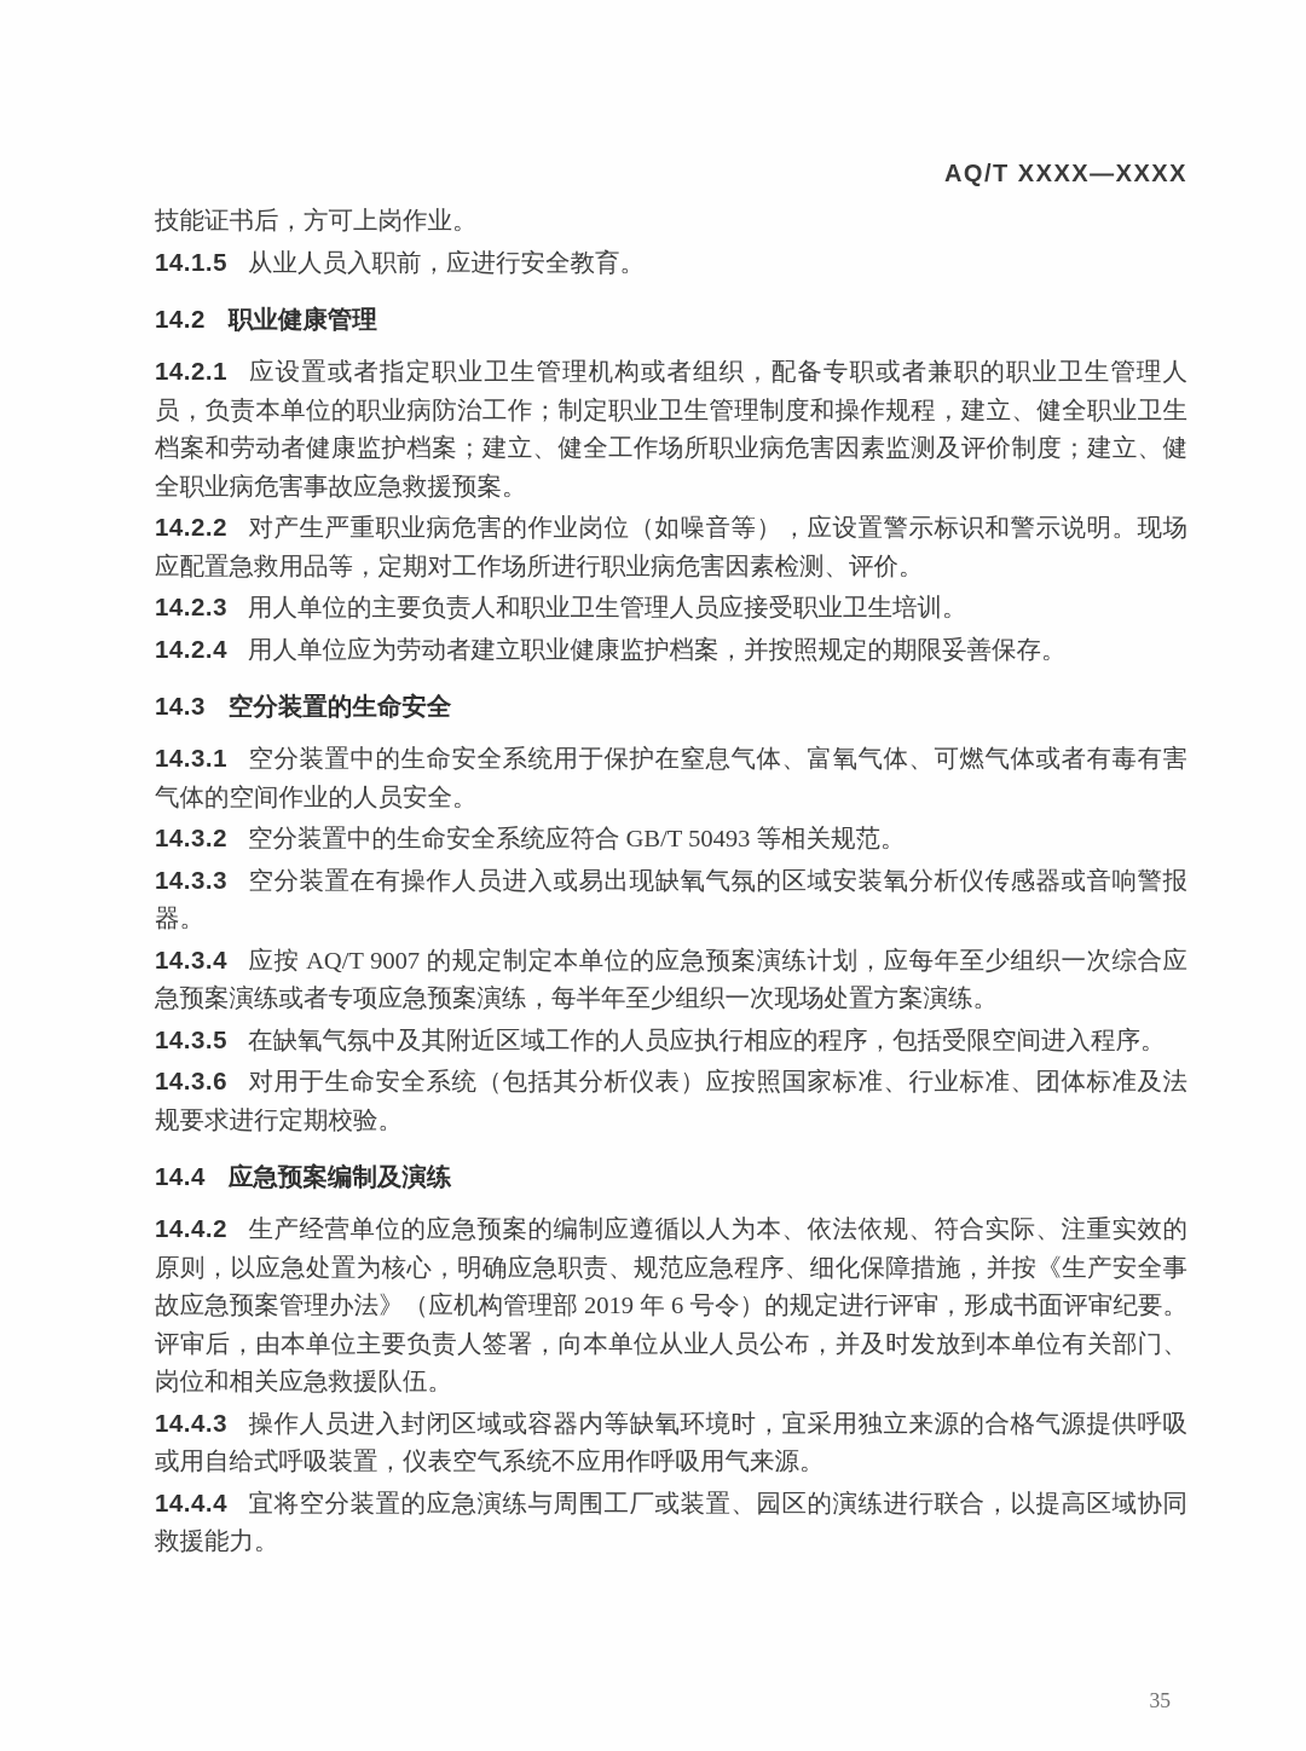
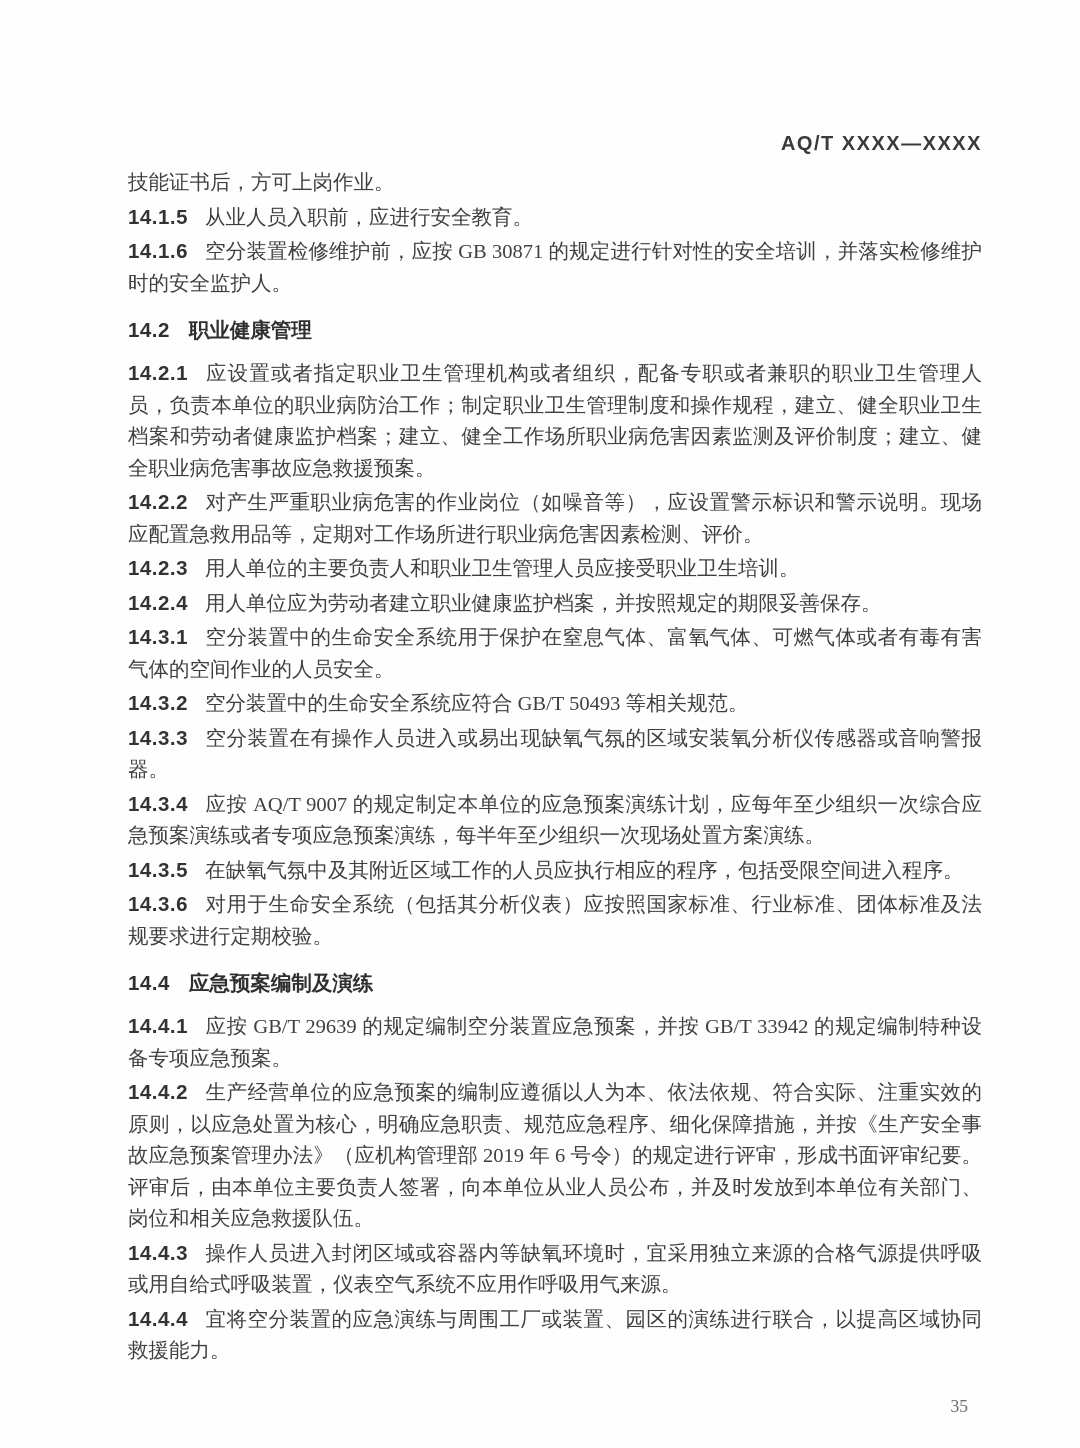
  AQ/T XXXX—XXXX
  技能证书后，方可上岗作业。
  14.1.5 从业人员入职前，应进行安全教育。
+ 14.1.6 空分装置检修维护前，应按 GB 30871 的规定进行针对性的安全培训，并落实检修维护时的安全监护人。
  14.2 职业健康管理
  14.2.1 应设置或者指定职业卫生管理机构或者组织，配备专职或者兼职的职业卫生管理人员，负责本单位的职业病防治工作；制定职业卫生管理制度和操作规程，建立、健全职业卫生档案和劳动者健康监护档案；建立、健全工作场所职业病危害因素监测及评价制度；建立、健全职业病危害事故应急救援预案。
  14.2.2 对产生严重职业病危害的作业岗位（如噪音等），应设置警示标识和警示说明。现场应配置急救用品等，定期对工作场所进行职业病危害因素检测、评价。
  14.2.3 用人单位的主要负责人和职业卫生管理人员应接受职业卫生培训。
  14.2.4 用人单位应为劳动者建立职业健康监护档案，并按照规定的期限妥善保存。
- 14.3 空分装置的生命安全
  14.3.1 空分装置中的生命安全系统用于保护在窒息气体、富氧气体、可燃气体或者有毒有害气体的空间作业的人员安全。
  14.3.2 空分装置中的生命安全系统应符合 GB/T 50493 等相关规范。
  14.3.3 空分装置在有操作人员进入或易出现缺氧气氛的区域安装氧分析仪传感器或音响警报器。
  14.3.4 应按 AQ/T 9007 的规定制定本单位的应急预案演练计划，应每年至少组织一次综合应急预案演练或者专项应急预案演练，每半年至少组织一次现场处置方案演练。
  14.3.5 在缺氧气氛中及其附近区域工作的人员应执行相应的程序，包括受限空间进入程序。
  14.3.6 对用于生命安全系统（包括其分析仪表）应按照国家标准、行业标准、团体标准及法规要求进行定期校验。
  14.4 应急预案编制及演练
+ 14.4.1 应按 GB/T 29639 的规定编制空分装置应急预案，并按 GB/T 33942 的规定编制特种设备专项应急预案。
  14.4.2 生产经营单位的应急预案的编制应遵循以人为本、依法依规、符合实际、注重实效的原则，以应急处置为核心，明确应急职责、规范应急程序、细化保障措施，并按《生产安全事故应急预案管理办法》（应机构管理部 2019 年 6 号令）的规定进行评审，形成书面评审纪要。评审后，由本单位主要负责人签署，向本单位从业人员公布，并及时发放到本单位有关部门、岗位和相关应急救援队伍。
  14.4.3 操作人员进入封闭区域或容器内等缺氧环境时，宜采用独立来源的合格气源提供呼吸或用自给式呼吸装置，仪表空气系统不应用作呼吸用气来源。
  14.4.4 宜将空分装置的应急演练与周围工厂或装置、园区的演练进行联合，以提高区域协同救援能力。
  35
